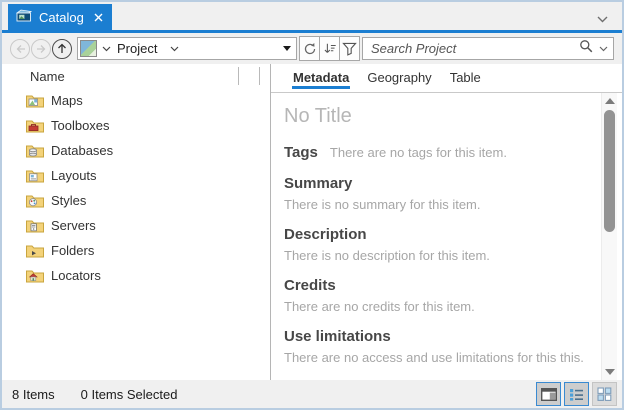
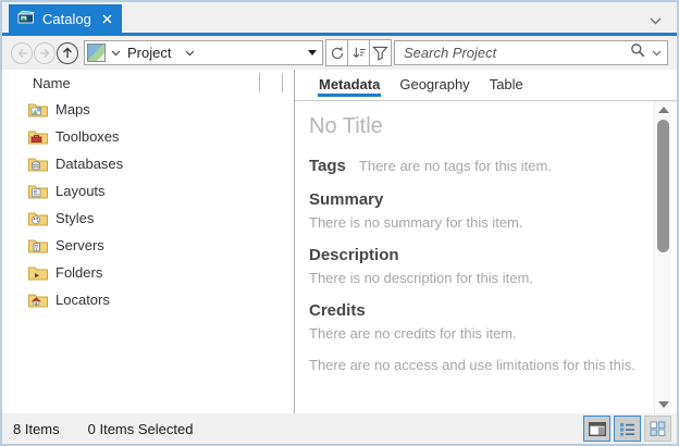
  Catalog
  Project
  Search Project
  Name
  Maps
  Toolboxes
  Databases
  Layouts
  Styles
  Servers
  Folders
  Locators
  Metadata
  Geography
  Table
  No Title
  Tags
  There are no tags for this item.
  Summary
  There is no summary for this item.
  Description
  There is no description for this item.
  Credits
  There are no credits for this item.
- Use limitations
  There are no access and use limitations for this this.
  8 Items
  0 Items Selected
